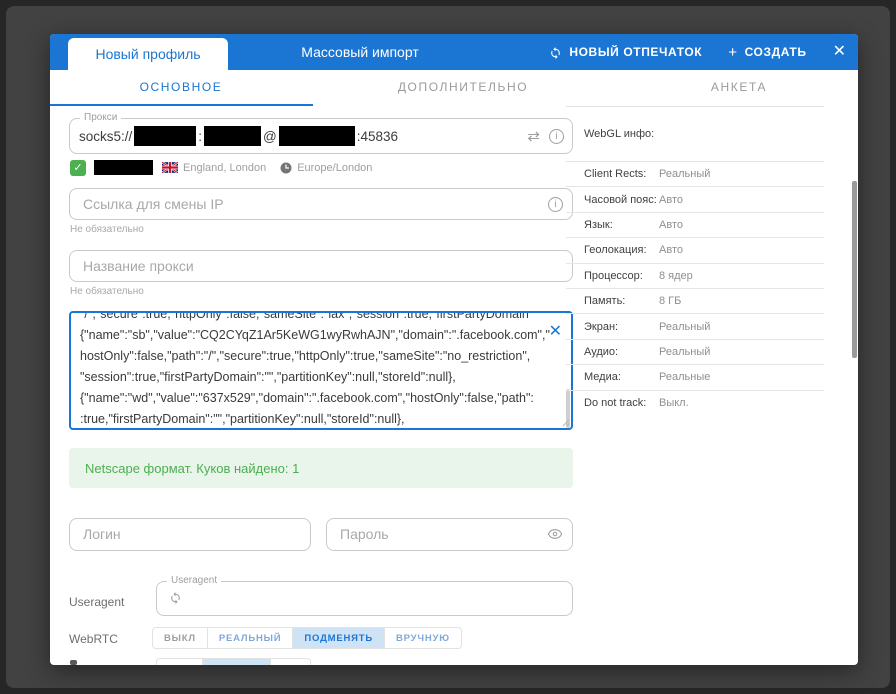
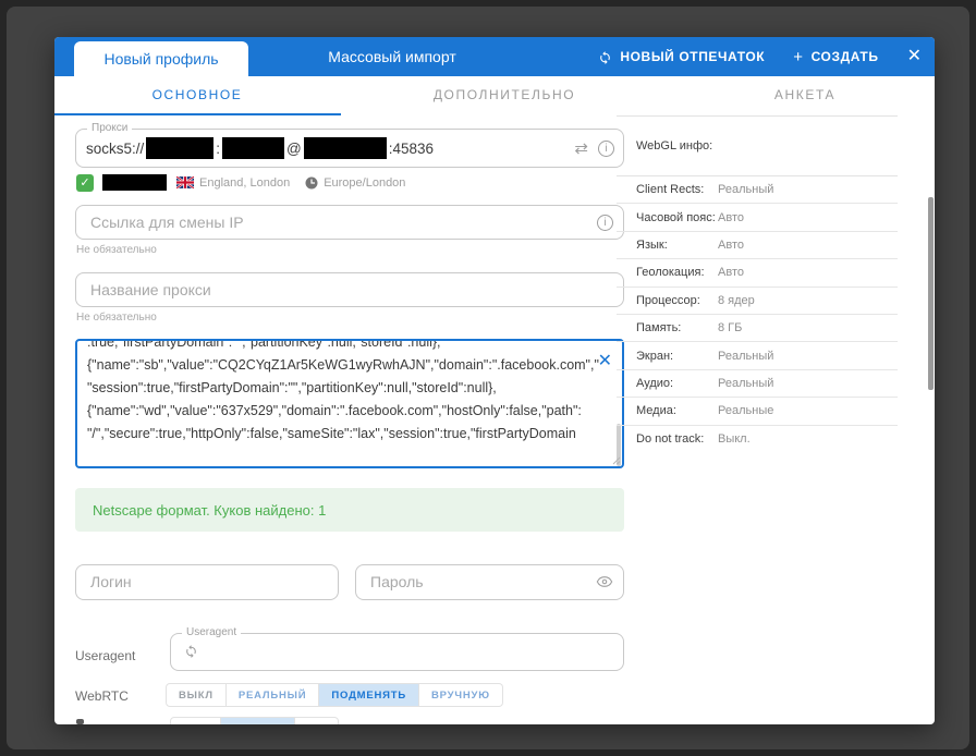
  Новый профиль
  Массовый импорт
  НОВЫЙ ОТПЕЧАТОК
  +
  СОЗДАТЬ
  ✕
  ОСНОВНОЕ
  ДОПОЛНИТЕЛЬНО
  АНКЕТА
  Прокси
  socks5://
  :
  @
  :45836
  ⇄
  i
  ✓
  England, London
  Europe/London
  Ссылка для смены IP
  i
  Не обязательно
  Название прокси
  Не обязательно
- "/","secure":true,"httpOnly":false,"sameSite":"lax","session":true,"firstPartyDomain
+ :true,"firstPartyDomain":"","partitionKey":null,"storeId":null},
  {"name":"sb","value":"CQ2CYqZ1Ar5KeWG1wyRwhAJN","domain":".facebook.com","
- hostOnly":false,"path":"/","secure":true,"httpOnly":true,"sameSite":"no_restriction",
  "session":true,"firstPartyDomain":"","partitionKey":null,"storeId":null},
  {"name":"wd","value":"637x529","domain":".facebook.com","hostOnly":false,"path":
- :true,"firstPartyDomain":"","partitionKey":null,"storeId":null},
+ "/","secure":true,"httpOnly":false,"sameSite":"lax","session":true,"firstPartyDomain
  ✕
  Netscape формат. Куков найдено: 1
  Логин
  Пароль
  Useragent
  Useragent
  WebRTC
  ВЫКЛ
  РЕАЛЬНЫЙ
  ПОДМЕНЯТЬ
  ВРУЧНУЮ
  WebGL инфо:
  Client Rects:
  Реальный
  Часовой пояс:
  Авто
  Язык:
  Авто
  Геолокация:
  Авто
  Процессор:
  8 ядер
  Память:
  8 ГБ
  Экран:
  Реальный
  Аудио:
  Реальный
  Медиа:
  Реальные
  Do not track:
  Выкл.
